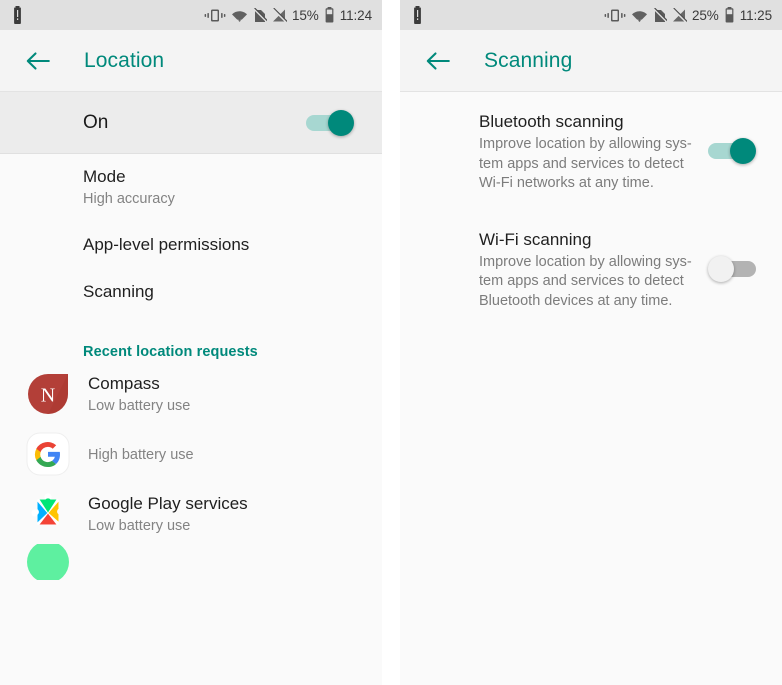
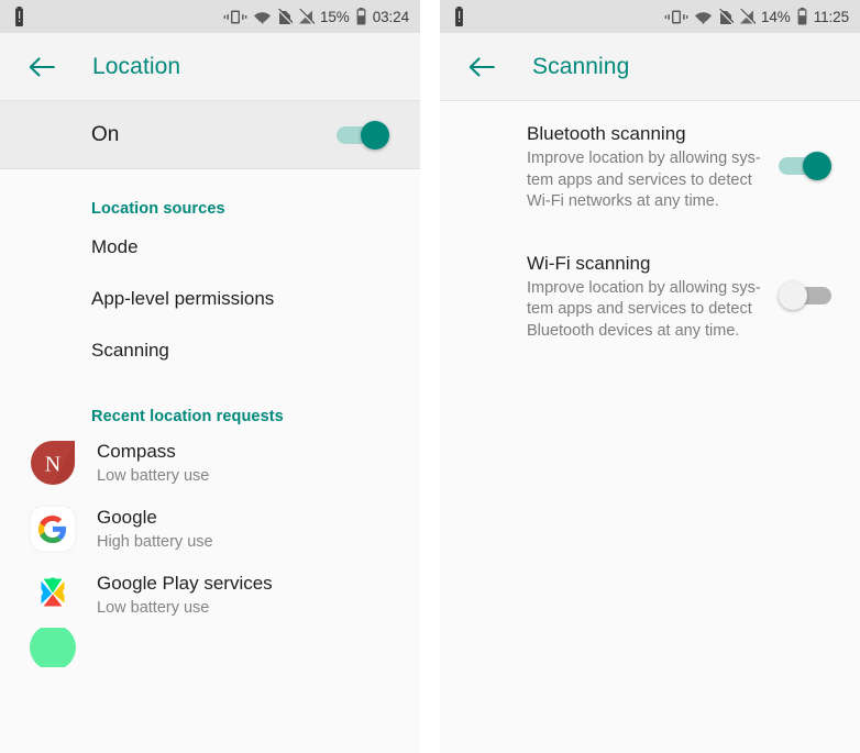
  15%
- 11:24
+ 03:24
  Location
  On
+ Location sources
  Mode
- High accuracy
  App-level permissions
  Scanning
  Recent location requests
  N
  Compass
  Low battery use
+ Google
  High battery use
  Google Play services
  Low battery use
- 25%
+ 14%
  11:25
  Scanning
  Bluetooth scanning
  Improve location by allowing sys-
  tem apps and services to detect
  Wi-Fi networks at any time.
  Wi-Fi scanning
  Improve location by allowing sys-
  tem apps and services to detect
  Bluetooth devices at any time.
